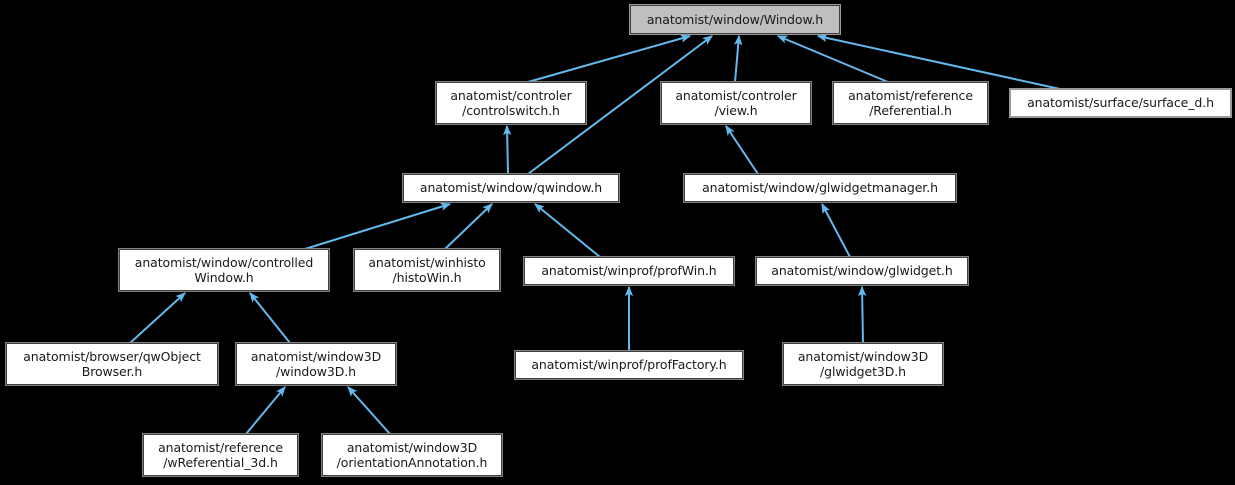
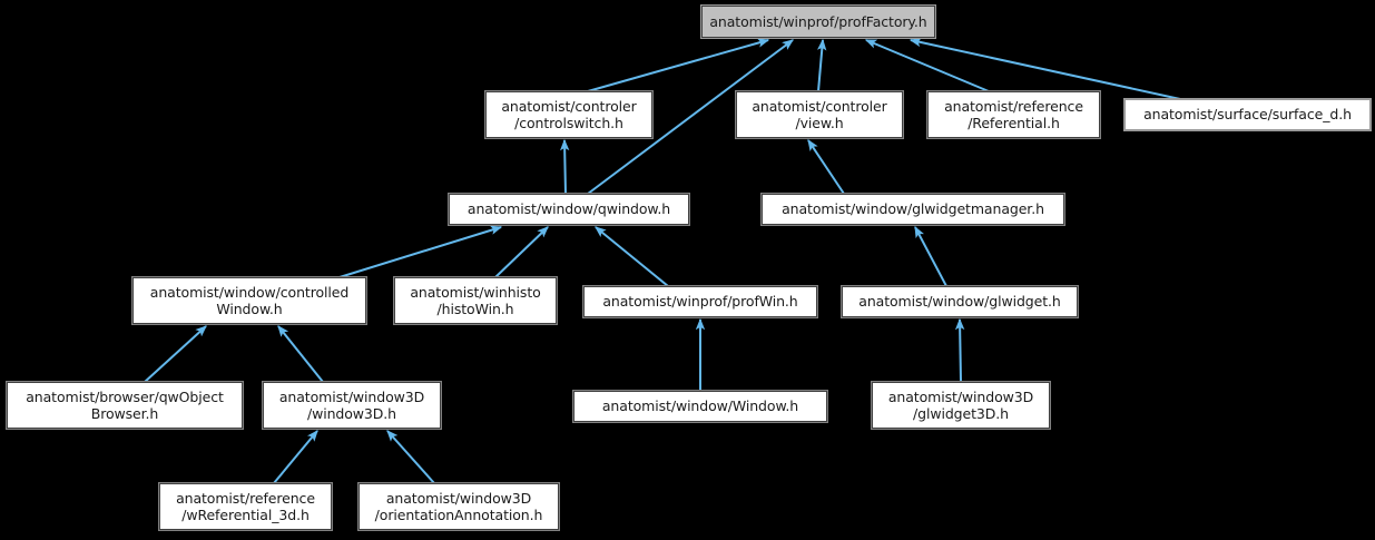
- anatomist/window/Window.h
+ anatomist/winprof/profFactory.h
  anatomist/controler
  /controlswitch.h
  anatomist/controler
  /view.h
  anatomist/reference
  /Referential.h
  anatomist/surface/surface_d.h
  anatomist/window/qwindow.h
  anatomist/window/glwidgetmanager.h
  anatomist/window/controlled
  Window.h
  anatomist/winhisto
  /histoWin.h
  anatomist/winprof/profWin.h
  anatomist/window/glwidget.h
  anatomist/browser/qwObject
  Browser.h
  anatomist/window3D
  /window3D.h
- anatomist/winprof/profFactory.h
+ anatomist/window/Window.h
  anatomist/window3D
  /glwidget3D.h
  anatomist/reference
  /wReferential_3d.h
  anatomist/window3D
  /orientationAnnotation.h
